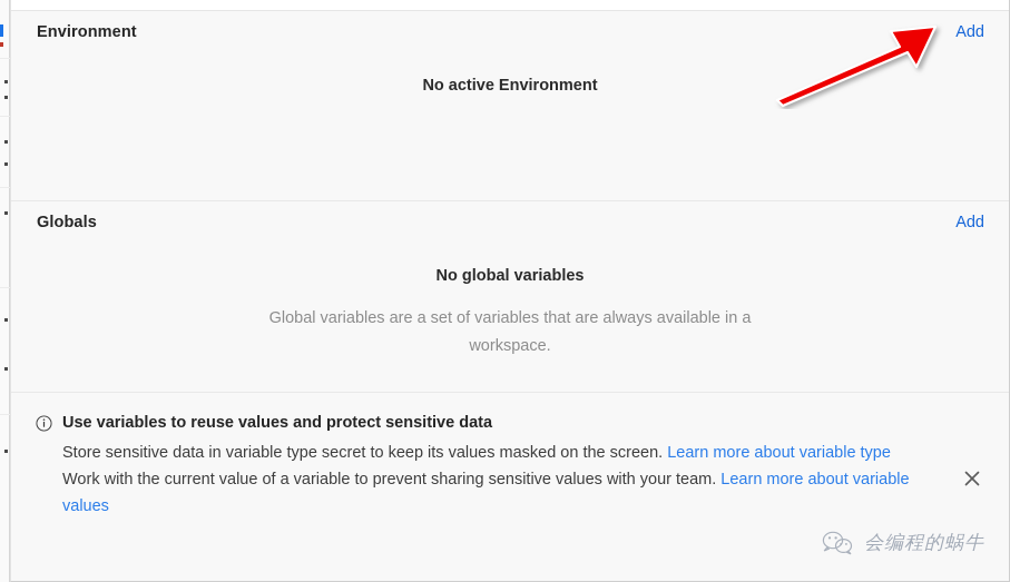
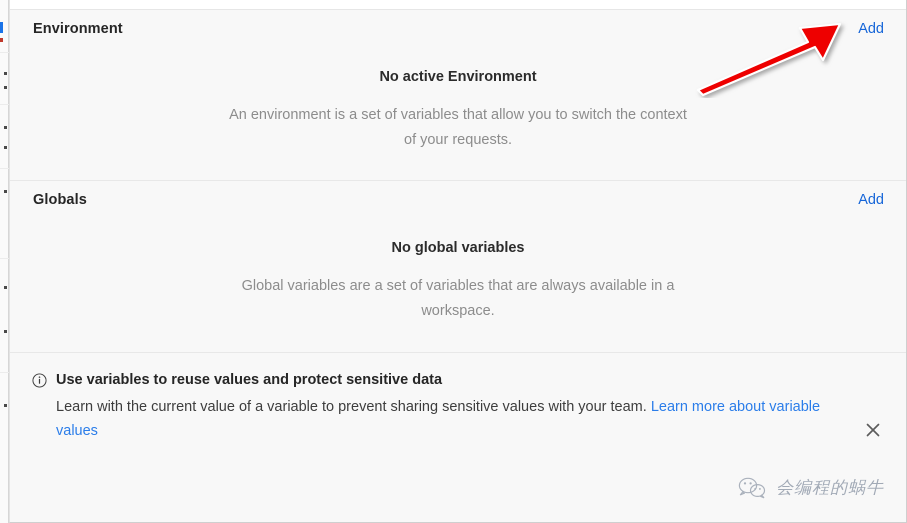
  Environment
  Add
  No active Environment
+ An environment is a set of variables that allow you to switch the context of your requests.
  Globals
  Add
  No global variables
  Global variables are a set of variables that are always available in a workspace.
  Use variables to reuse values and protect sensitive data
- Store sensitive data in variable type secret to keep its values masked on the screen. Learn more about variable type
- Work with the current value of a variable to prevent sharing sensitive values with your team. Learn more about variable values
+ Learn with the current value of a variable to prevent sharing sensitive values with your team. Learn more about variable values
  会编程的蜗牛
